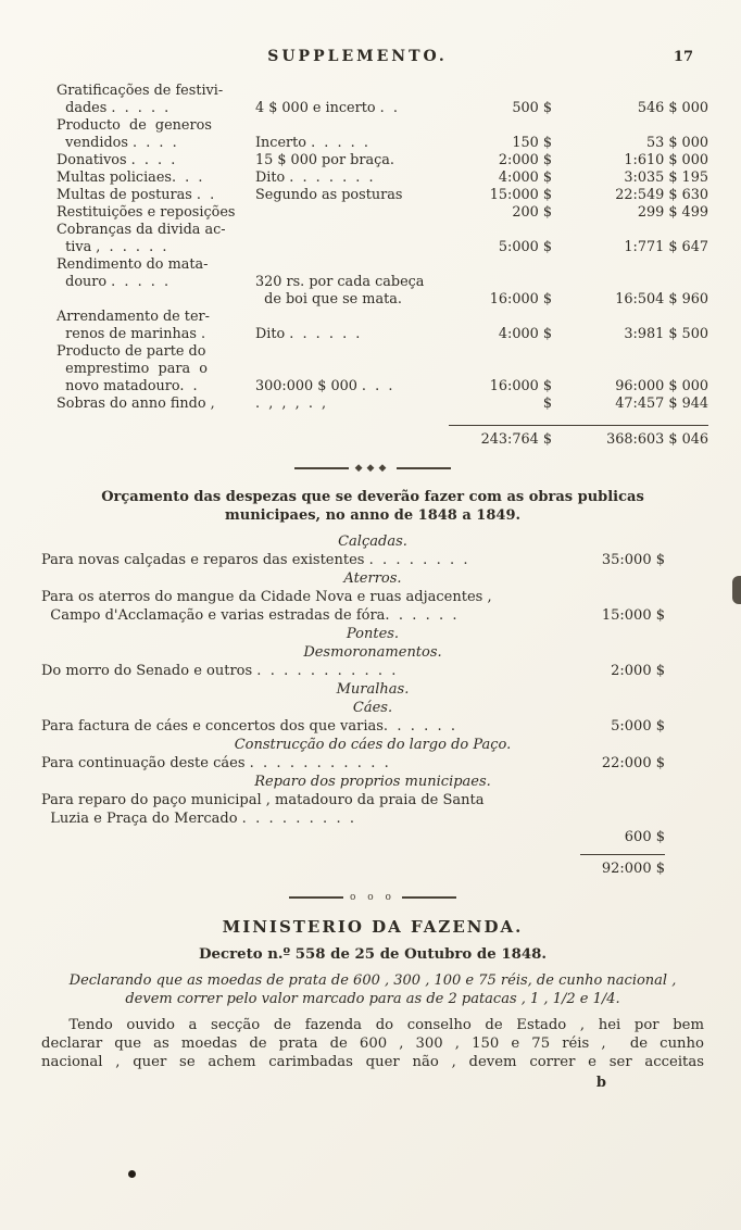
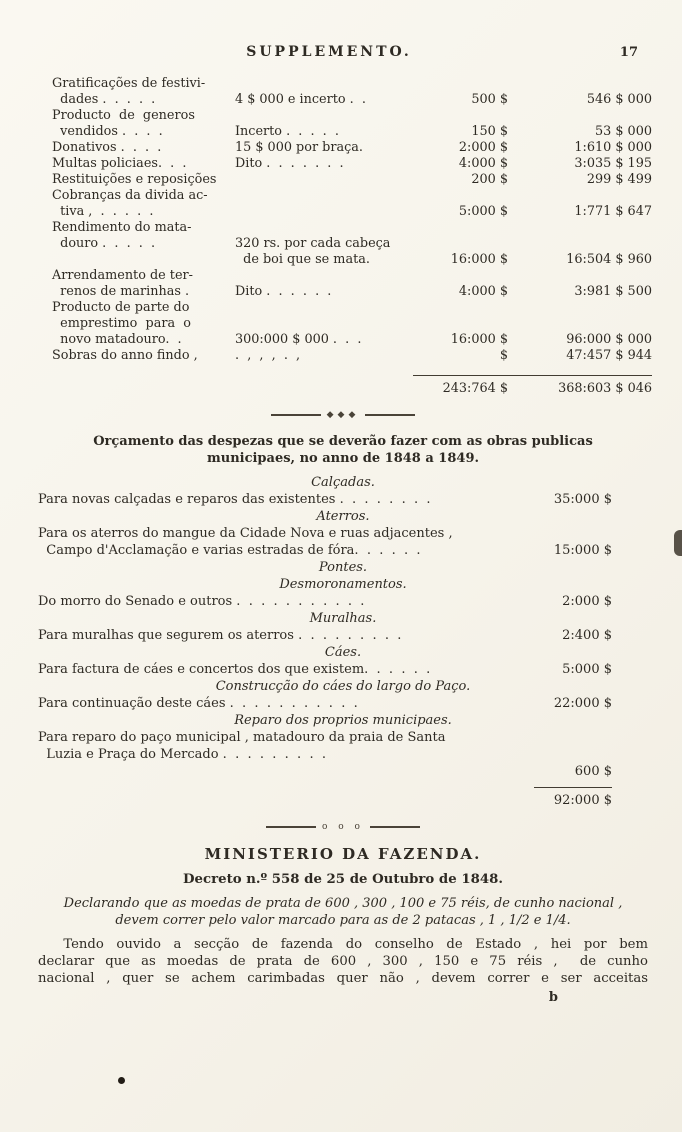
  SUPPLEMENTO.
  17
  Gratificações de festivi- dades . . . . .	4 $ 000 e incerto . .	500 $	546 $ 000
  Producto de generos vendidos . . . .	Incerto . . . . .	150 $	53 $ 000
  Donativos . . . .	15 $ 000 por braça.	2:000 $	1:610 $ 000
  Multas policiaes. . .	Dito . . . . . . .	4:000 $	3:035 $ 195
- Multas de posturas . .	Segundo as posturas	15:000 $	22:549 $ 630
  Restituições e reposições		200 $	299 $ 499
  Cobranças da divida ac- tiva , . . . . .		5:000 $	1:771 $ 647
  Rendimento do mata- douro . . . . .	320 rs. por cada cabeça de boi que se mata.	16:000 $	16:504 $ 960
  Arrendamento de ter- renos de marinhas .	Dito . . . . . .	4:000 $	3:981 $ 500
  Producto de parte do emprestimo para o novo matadouro. .	300:000 $ 000 . . .	16:000 $	96:000 $ 000
  Sobras do anno findo ,	. , , , . ,	$	47:457 $ 944
  		243:764 $	368:603 $ 046
  ◆◆◆
  Orçamento das despezas que se deverão fazer com as obras publicas
  municipaes, no anno de 1848 a 1849.
  Calçadas.
  Para novas calçadas e reparos das existentes . . . . . . . .
  35:000 $
  Aterros.
  Para os aterros do mangue da Cidade Nova e ruas adjacentes ,
  Campo d'Acclamação e varias estradas de fóra. . . . . .
  15:000 $
  Pontes.
  Desmoronamentos.
  Do morro do Senado e outros . . . . . . . . . . .
  2:000 $
  Muralhas.
+ Para muralhas que segurem os aterros . . . . . . . . .
+ 2:400 $
  Cáes.
- Para factura de cáes e concertos dos que varias. . . . . .
+ Para factura de cáes e concertos dos que existem. . . . . .
  5:000 $
  Construcção do cáes do largo do Paço.
  Para continuação deste cáes . . . . . . . . . . .
  22:000 $
  Reparo dos proprios municipaes.
  Para reparo do paço municipal , matadouro da praia de Santa
  Luzia e Praça do Mercado . . . . . . . . .
  600 $
  92:000 $
  o o o
  MINISTERIO DA FAZENDA.
  Decreto n.º 558 de 25 de Outubro de 1848.
  Declarando que as moedas de prata de 600 , 300 , 100 e 75 réis, de cunho nacional ,
  devem correr pelo valor marcado para as de 2 patacas , 1 , 1/2 e 1/4.
  Tendo ouvido a secção de fazenda do conselho de Estado , hei por bem
  declarar que as moedas de prata de 600 , 300 , 150 e 75 réis , de cunho
  nacional , quer se achem carimbadas quer não , devem correr e ser acceitas
  b
